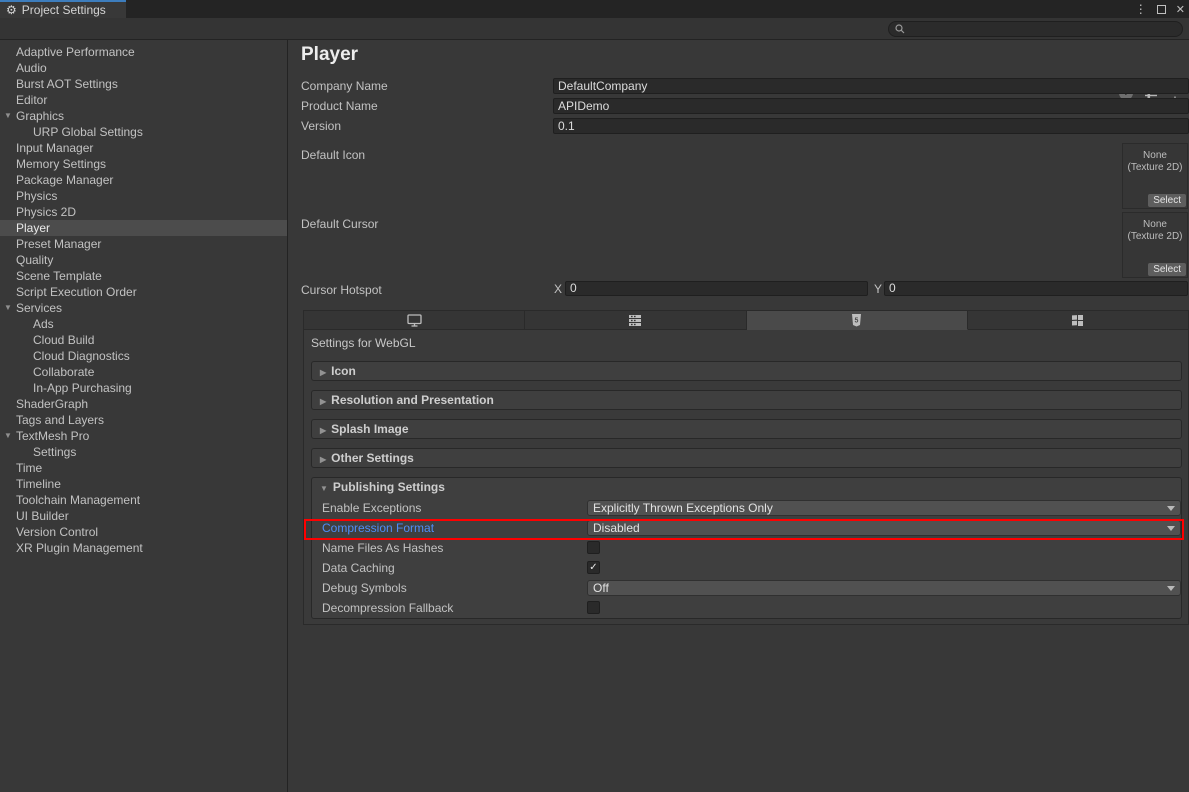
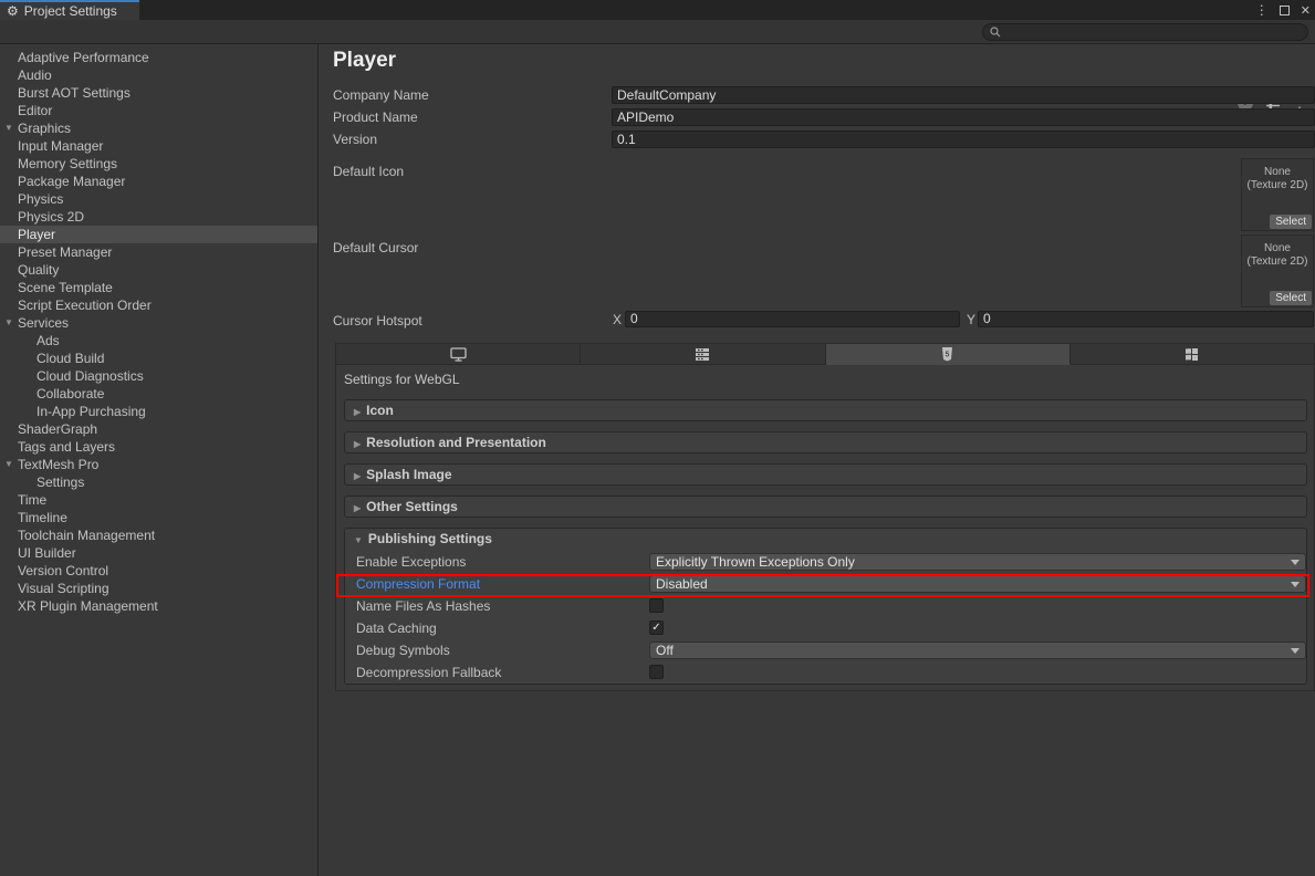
  ⚙
  Project Settings
  ⋮
  ✕
  Adaptive Performance
  Audio
  Burst AOT Settings
  Editor
  ▼
  Graphics
- URP Global Settings
  Input Manager
  Memory Settings
  Package Manager
  Physics
  Physics 2D
  Player
  Preset Manager
  Quality
  Scene Template
  Script Execution Order
  ▼
  Services
  Ads
  Cloud Build
  Cloud Diagnostics
  Collaborate
  In-App Purchasing
  ShaderGraph
  Tags and Layers
  ▼
  TextMesh Pro
  Settings
  Time
  Timeline
  Toolchain Management
  UI Builder
  Version Control
+ Visual Scripting
  XR Plugin Management
  Player
  Company Name
  DefaultCompany
  Product Name
  APIDemo
  Version
  0.1
  Default Icon
  Default Cursor
  None
  (Texture 2D)
  Select
  None
  (Texture 2D)
  Select
  Cursor Hotspot
  X
  0
  Y
  0
  Settings for WebGL
  ▶ Icon
  ▶ Resolution and Presentation
  ▶ Splash Image
  ▶ Other Settings
  ▼ Publishing Settings
  Enable Exceptions
  Explicitly Thrown Exceptions Only
  Compression Format
  Disabled
  Name Files As Hashes
  Data Caching
  ✓
  Debug Symbols
  Off
  Decompression Fallback
